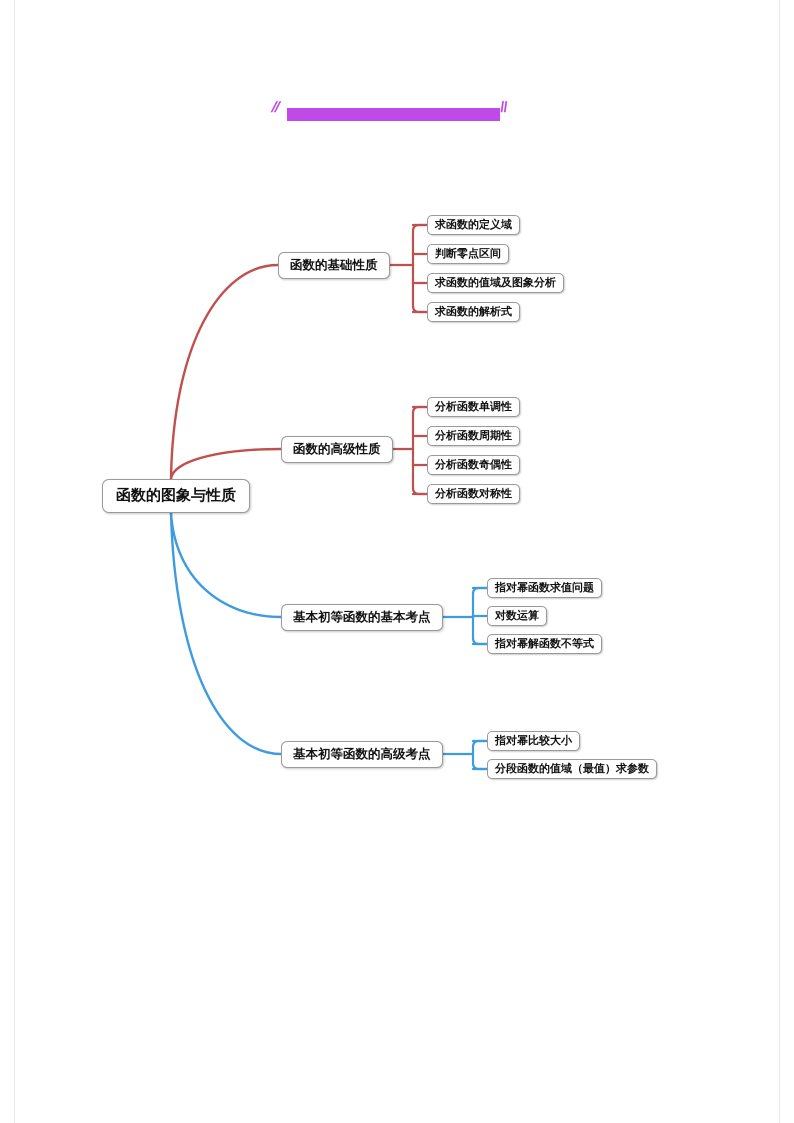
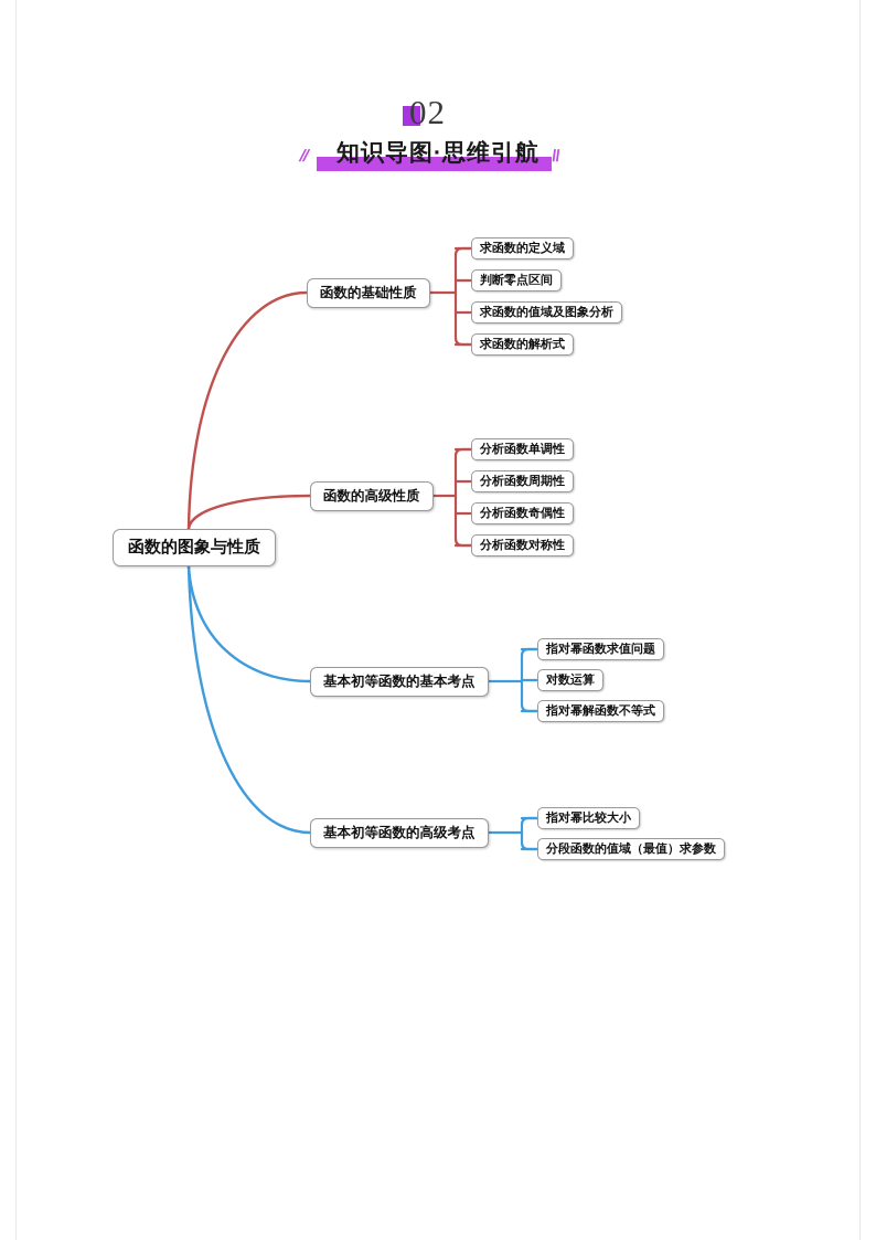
+ 02
+ 知识导图·思维引航
  函数的图象与性质
  函数的基础性质
  求函数的定义域
  判断零点区间
  求函数的值域及图象分析
  求函数的解析式
  函数的高级性质
  分析函数单调性
  分析函数周期性
  分析函数奇偶性
  分析函数对称性
  基本初等函数的基本考点
  指对幂函数求值问题
  对数运算
  指对幂解函数不等式
  基本初等函数的高级考点
  指对幂比较大小
  分段函数的值域（最值）求参数
